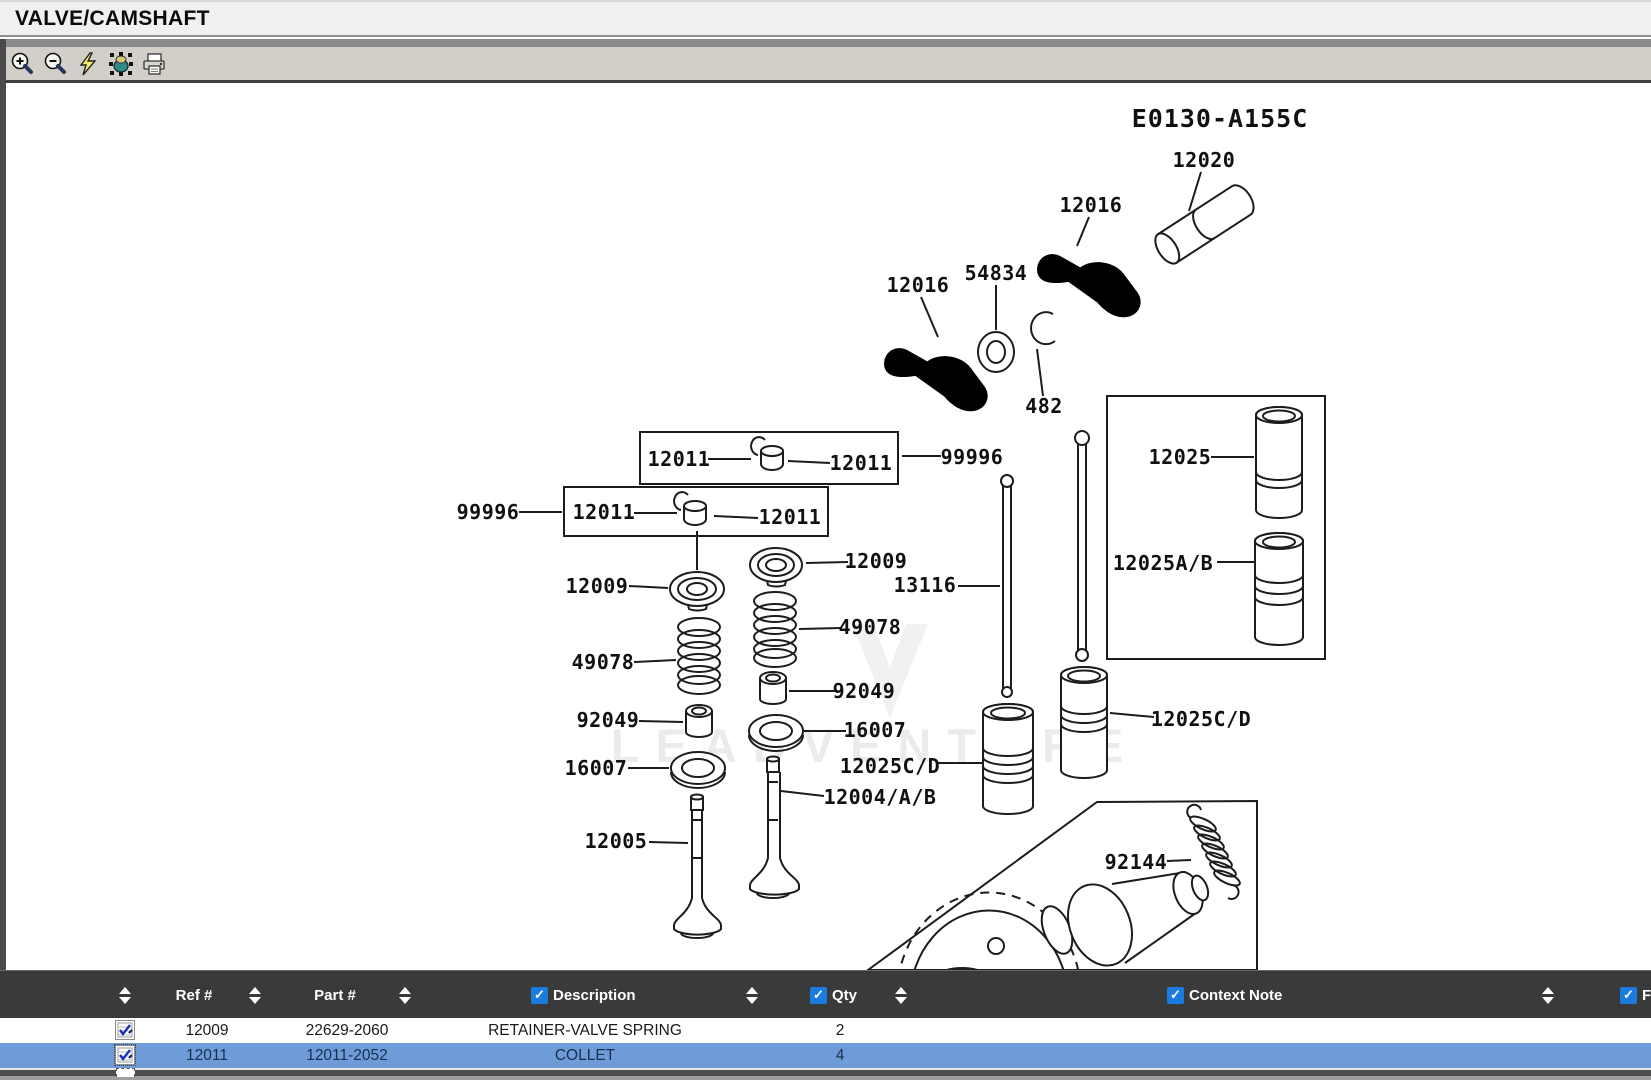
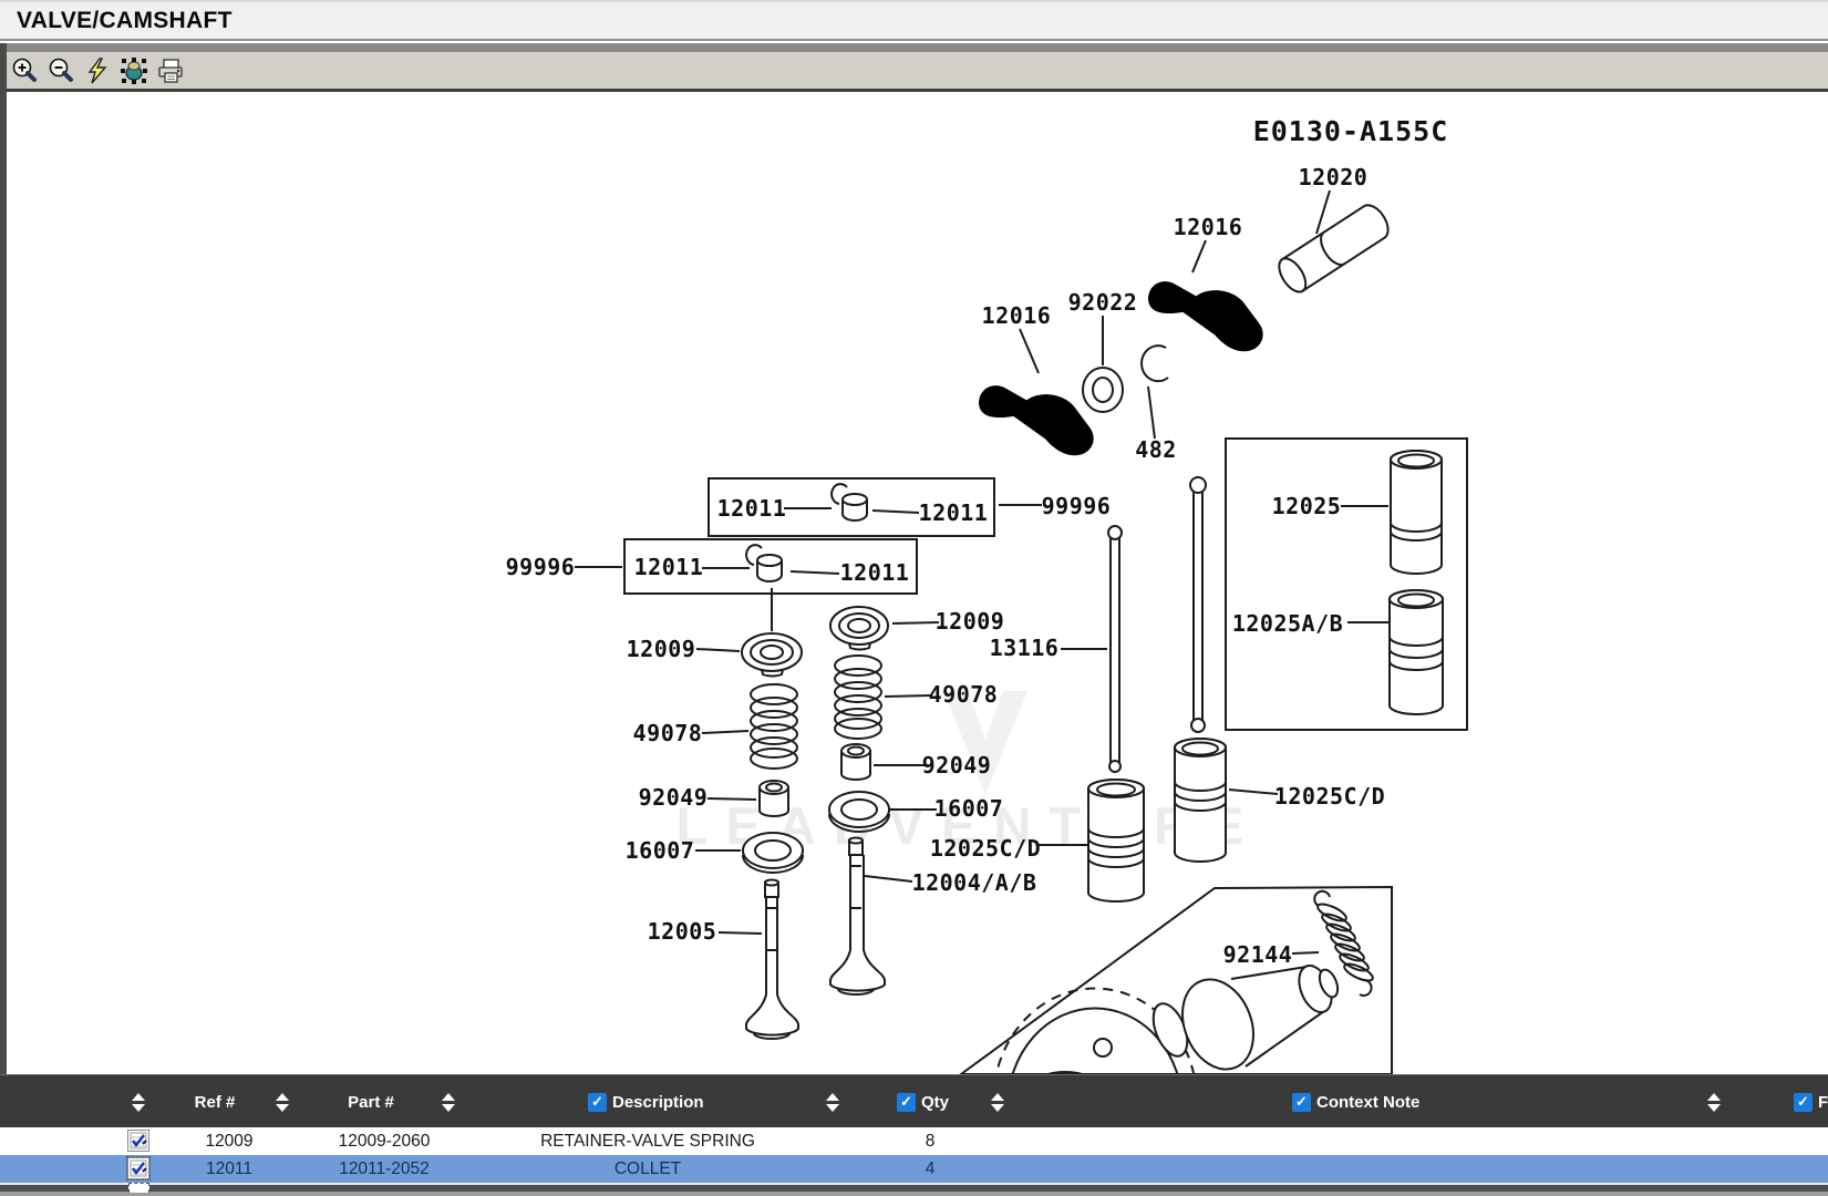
  LEAVENTE
  E0130-A155C
  12020
  12016
  12016
- 54834
+ 92022
  482
  99996
  12011
  12011
  99996
  12011
  12011
  12009
  12009
  13116
  12025
  12025A/B
  49078
  49078
  92049
  92049
  16007
  16007
  12025C/D
  12025C/D
  12004/A/B
  12005
  92144
  VALVE/CAMSHAFT
  Ref #
  Part #
  ✓
  Description
  ✓
  Qty
  ✓
  Context Note
  ✓
  12009
- 22629-2060
+ 12009-2060
  RETAINER-VALVE SPRING
- 2
+ 8
  12011
  12011-2052
  COLLET
  4
